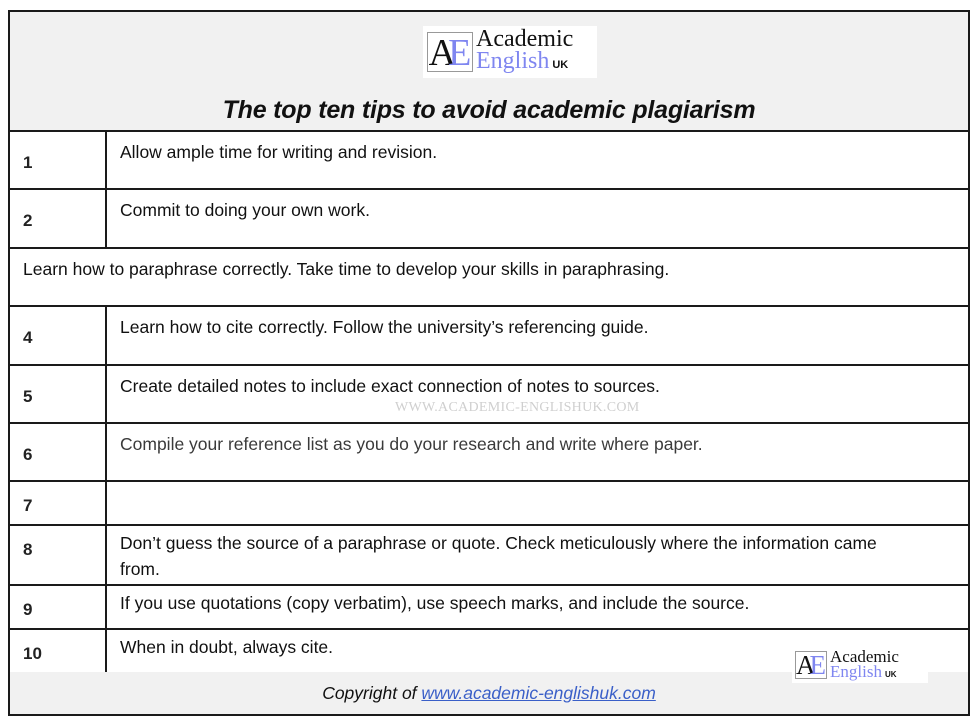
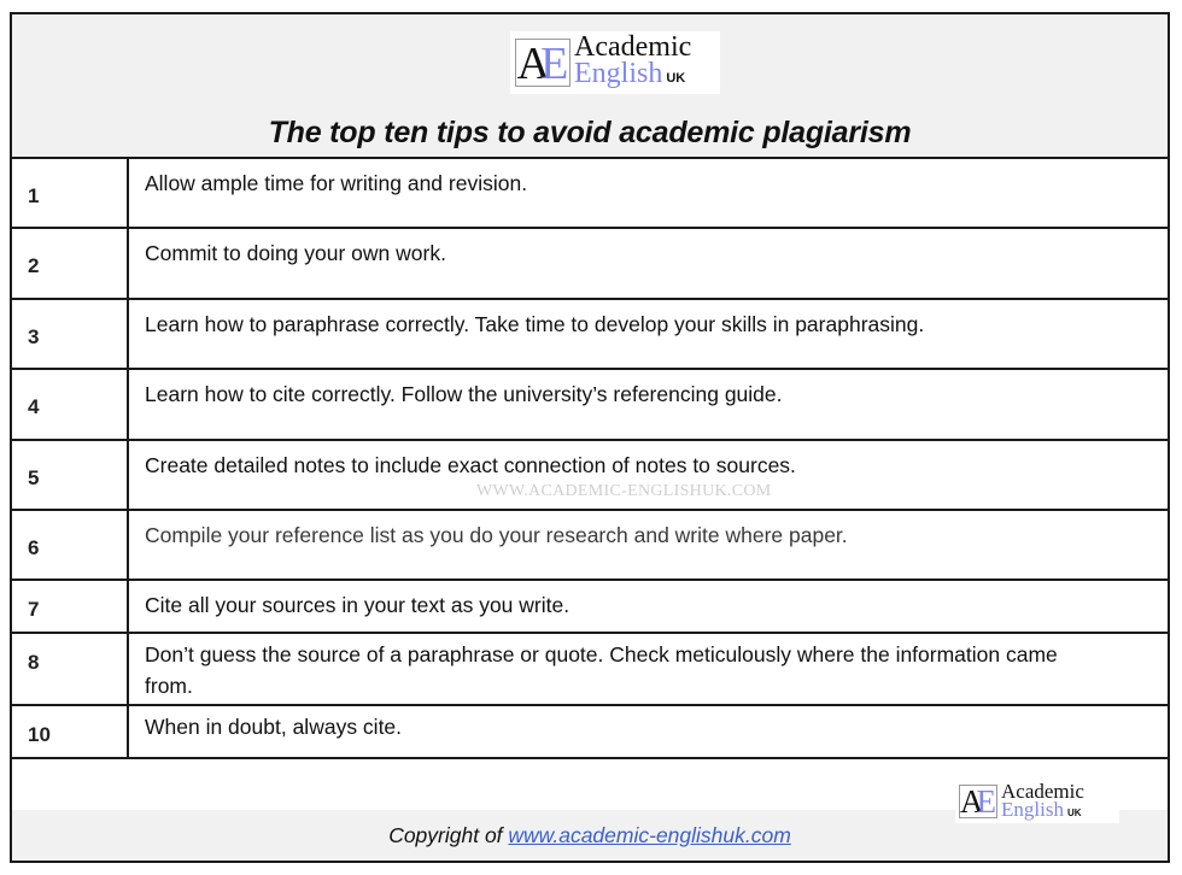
  A
  E
  Academic
  English UK
  The top ten tips to avoid academic plagiarism
  1
  Allow ample time for writing and revision.
  2
  Commit to doing your own work.
+ 3
  Learn how to paraphrase correctly. Take time to develop your skills in paraphrasing.
  4
  Learn how to cite correctly. Follow the university’s referencing guide.
  5
  Create detailed notes to include exact connection of notes to sources.
  6
  Compile your reference list as you do your research and write where paper.
  7
+ Cite all your sources in your text as you write.
  8
  Don’t guess the source of a paraphrase or quote. Check meticulously where the information came from.
- 9
- If you use quotations (copy verbatim), use speech marks, and include the source.
  10
  When in doubt, always cite.
  WWW.ACADEMIC-ENGLISHUK.COM
  Copyright of www.academic-englishuk.com
  A
  E
  Academic
  English UK
